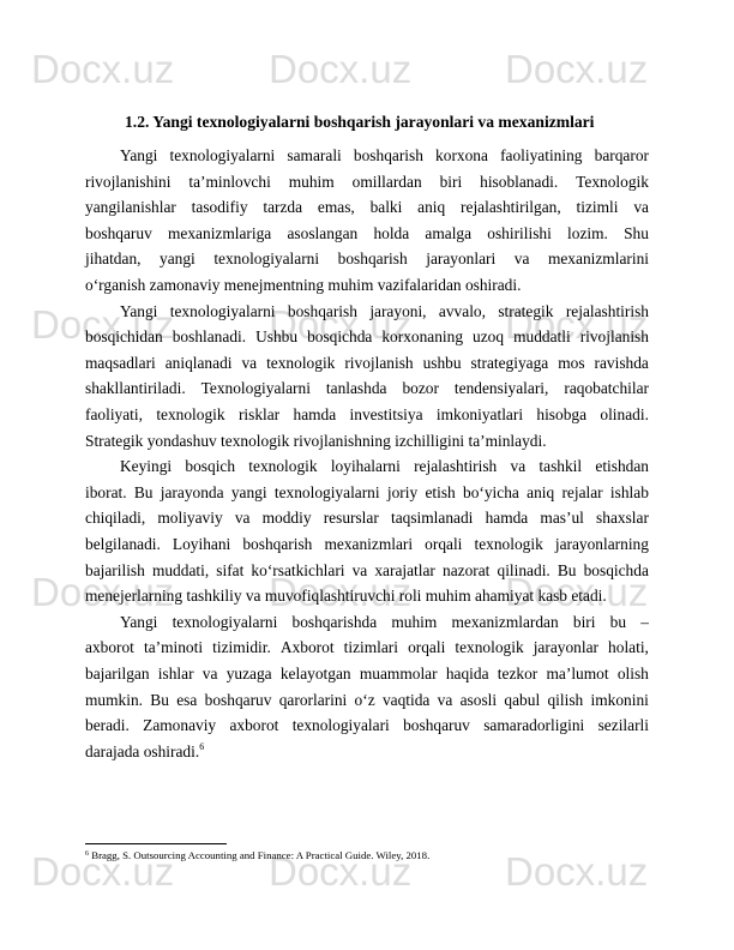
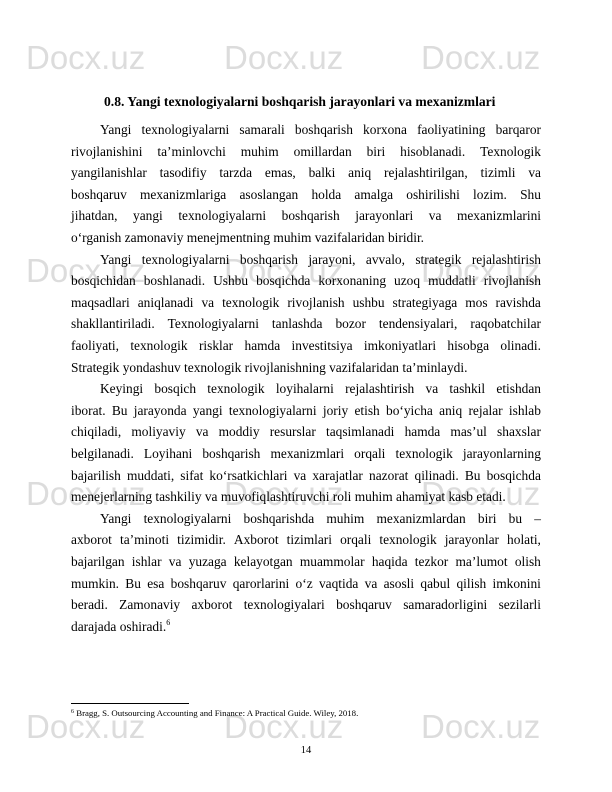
  Docx.uz
  Docx.uz
  Docx.uz
  Docx.uz
  Docx.uz
  Docx.uz
  Docx.uz
  Docx.uz
  Docx.uz
  Docx.uz
  Docx.uz
  Docx.uz
- 1.2. Yangi texnologiyalarni boshqarish jarayonlari va mexanizmlari
+ 0.8. Yangi texnologiyalarni boshqarish jarayonlari va mexanizmlari
  Yangi
  texnologiyalarni
  samarali
  boshqarish
  korxona
  faoliyatining
  barqaror
  rivojlanishini
  ta’minlovchi
  muhim
  omillardan
  biri
  hisoblanadi.
  Texnologik
  yangilanishlar
  tasodifiy
  tarzda
  emas,
  balki
  aniq
  rejalashtirilgan,
  tizimli
  va
  boshqaruv
  mexanizmlariga
  asoslangan
  holda
  amalga
  oshirilishi
  lozim.
  Shu
  jihatdan,
  yangi
  texnologiyalarni
  boshqarish
  jarayonlari
  va
  mexanizmlarini
- o‘rganish zamonaviy menejmentning muhim vazifalaridan oshiradi.
+ o‘rganish zamonaviy menejmentning muhim vazifalaridan biridir.
  Yangi
  texnologiyalarni
  boshqarish
  jarayoni,
  avvalo,
  strategik
  rejalashtirish
  bosqichidan
  boshlanadi.
  Ushbu
  bosqichda
  korxonaning
  uzoq
  muddatli
  rivojlanish
  maqsadlari
  aniqlanadi
  va
  texnologik
  rivojlanish
  ushbu
  strategiyaga
  mos
  ravishda
  shakllantiriladi.
  Texnologiyalarni
  tanlashda
  bozor
  tendensiyalari,
  raqobatchilar
  faoliyati,
  texnologik
  risklar
  hamda
  investitsiya
  imkoniyatlari
  hisobga
  olinadi.
- Strategik yondashuv texnologik rivojlanishning izchilligini ta’minlaydi.
+ Strategik yondashuv texnologik rivojlanishning vazifalaridan ta’minlaydi.
  Keyingi
  bosqich
  texnologik
  loyihalarni
  rejalashtirish
  va
  tashkil
  etishdan
  iborat.
  Bu
  jarayonda
  yangi
  texnologiyalarni
  joriy
  etish
  bo‘yicha
  aniq
  rejalar
  ishlab
  chiqiladi,
  moliyaviy
  va
  moddiy
  resurslar
  taqsimlanadi
  hamda
  mas’ul
  shaxslar
  belgilanadi.
  Loyihani
  boshqarish
  mexanizmlari
  orqali
  texnologik
  jarayonlarning
  bajarilish
  muddati,
  sifat
  ko‘rsatkichlari
  va
  xarajatlar
  nazorat
  qilinadi.
  Bu
  bosqichda
  menejerlarning tashkiliy va muvofiqlashtiruvchi roli muhim ahamiyat kasb etadi.
  Yangi
  texnologiyalarni
  boshqarishda
  muhim
  mexanizmlardan
  biri
  bu
  –
  axborot
  ta’minoti
  tizimidir.
  Axborot
  tizimlari
  orqali
  texnologik
  jarayonlar
  holati,
  bajarilgan
  ishlar
  va
  yuzaga
  kelayotgan
  muammolar
  haqida
  tezkor
  ma’lumot
  olish
  mumkin.
  Bu
  esa
  boshqaruv
  qarorlarini
  o‘z
  vaqtida
  va
  asosli
  qabul
  qilish
  imkonini
  beradi.
  Zamonaviy
  axborot
  texnologiyalari
  boshqaruv
  samaradorligini
  sezilarli
  darajada oshiradi.6
  Bragg, S. Outsourcing Accounting and Finance: A Practical Guide. Wiley, 2018.
+ 14
